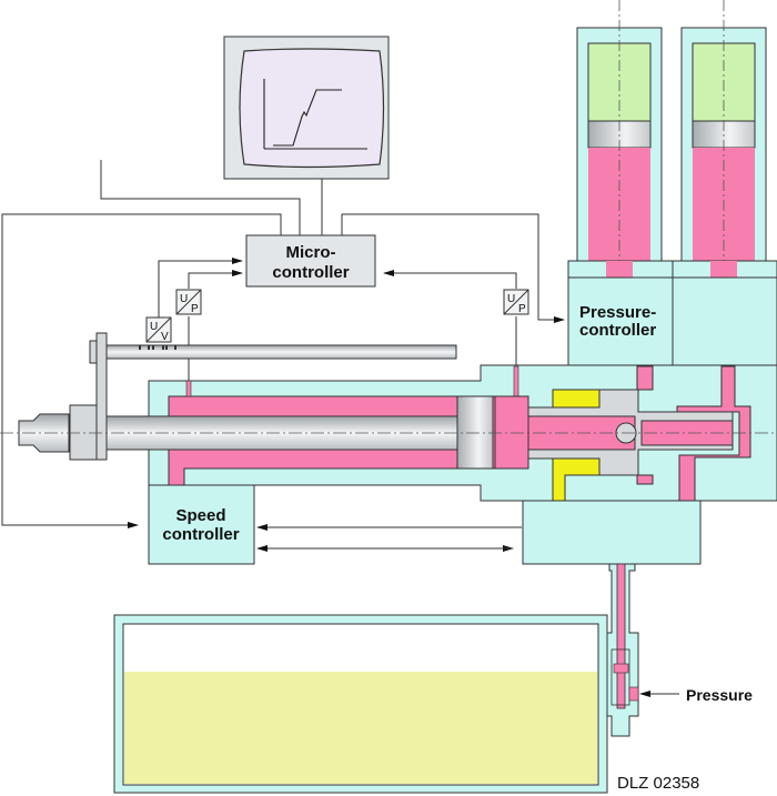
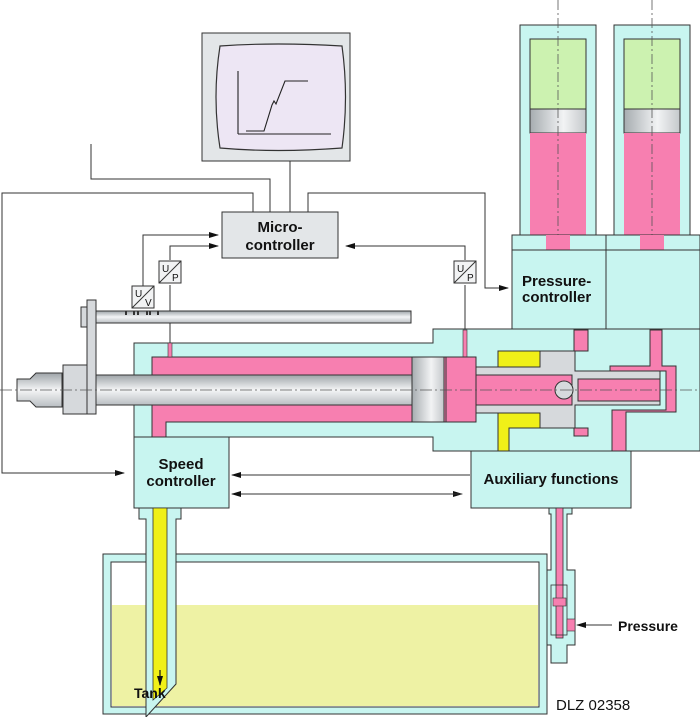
  Micro-
  controller
  Pressure-
  controller
  U
  V
  U
  P
  U
  P
  Speed
  controller
+ Auxiliary functions
+ Tank
  Pressure
  DLZ 02358
